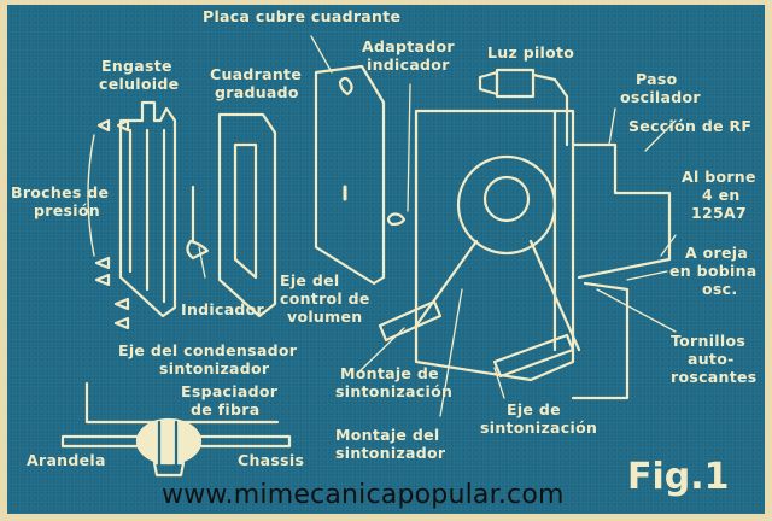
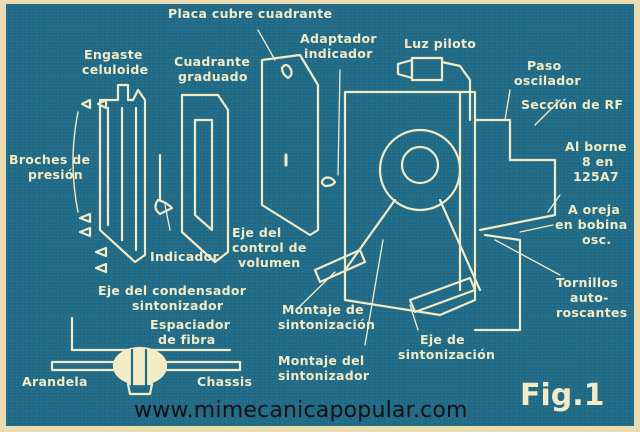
  Placa cubre cuadrante
  Engaste
  celuloide
  Cuadrante
  graduado
  Adaptador
  indicador
  Luz piloto
  Paso
  oscilador
  Sección de RF
  Al borne
- 4 en
+ 8 en
  125A7
  A oreja
  en bobina
  osc.
  Broches de
  presión
  Indicador
  Eje del
  control de
  volumen
  Eje del condensador
  sintonizador
  Espaciador
  de fibra
  Arandela
  Chassis
  Montaje de
  sintonización
  Montaje del
  sintonizador
  Eje de
  sintonización
  Tornillos
  auto-
  roscantes
  Fig.1
  www.mimecanicapopular.com
